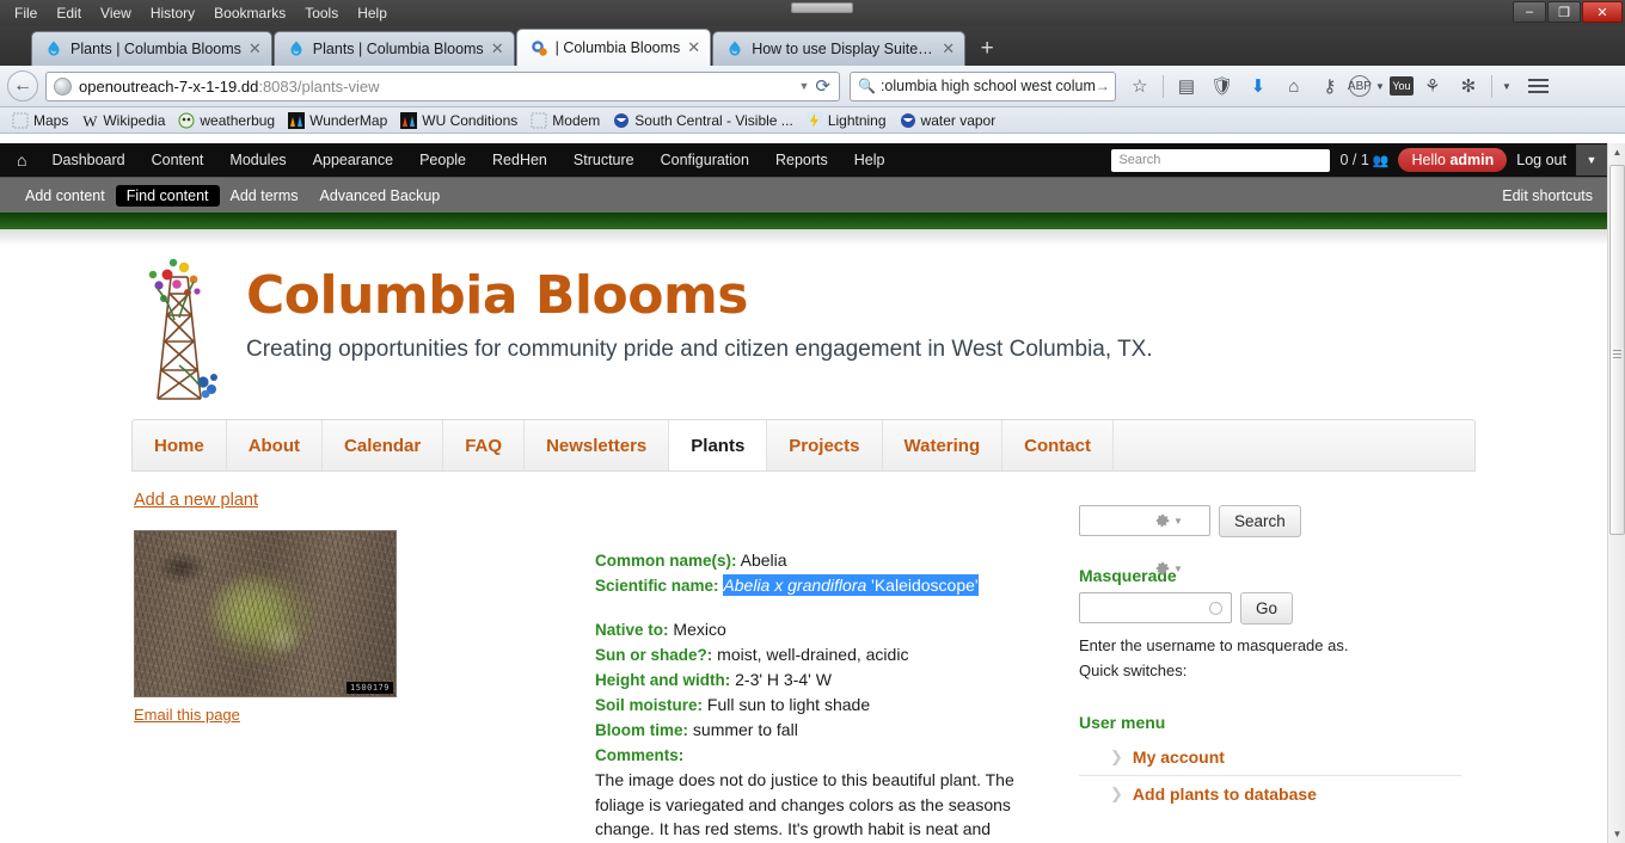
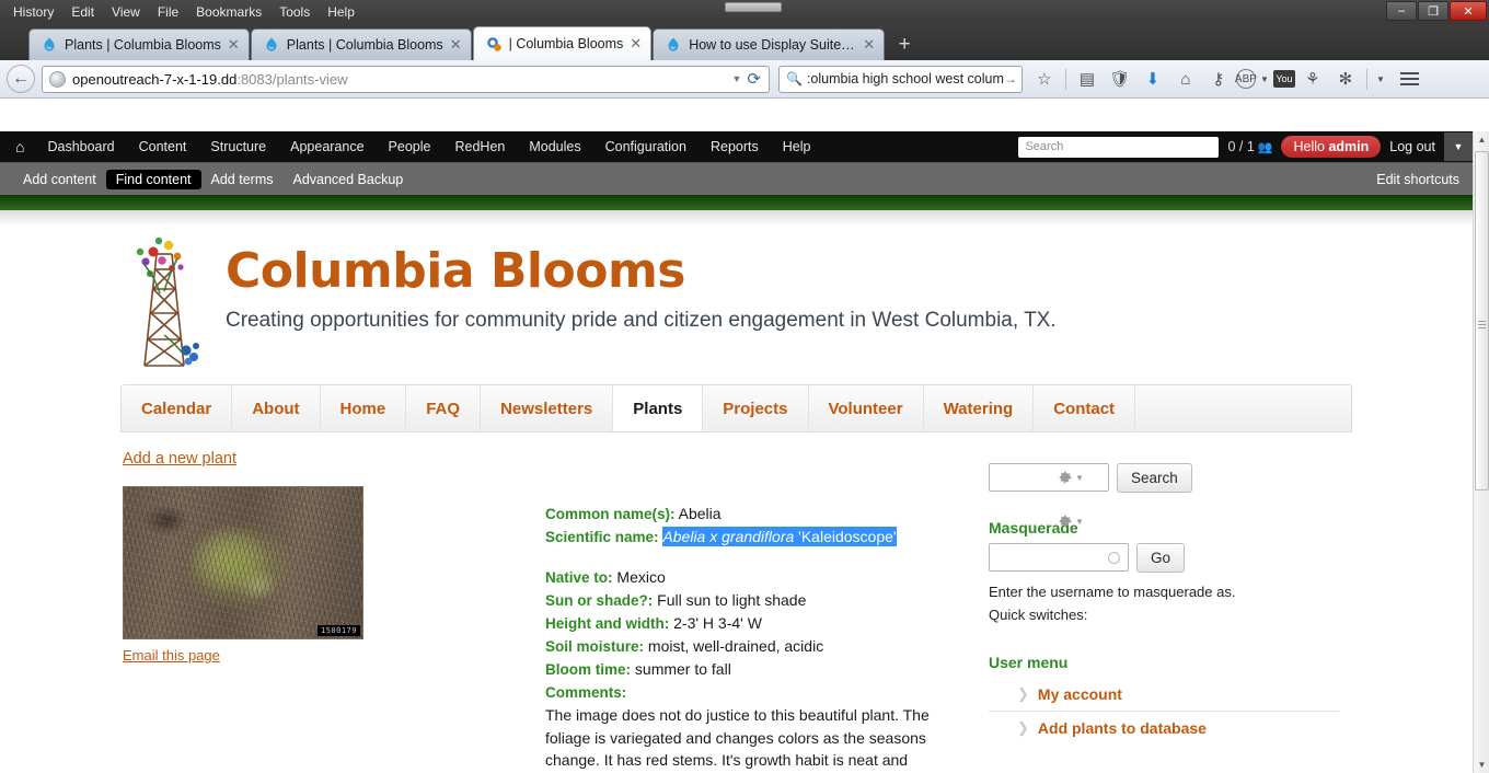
- File
+ History
  Edit
  View
- History
+ File
  Bookmarks
  Tools
  Help
  –
  ❐
  ✕
  Plants | Columbia Blooms
  ✕
  Plants | Columbia Blooms
  ✕
  | Columbia Blooms
  ✕
  How to use Display Suite t..
  ✕
  +
  ←
  openoutreach-7-x-1-19.dd:8083/plants-view
  ▼
  ⟳
  🔍
  :olumbia high school west colum
  →
  ☆
  ▤
  🛡
  ⬇
  ⌂
  ⚷
  ABP
  ▼
  You
  ⚘
  ✻
  ▼
- Maps
- W
- Wikipedia
- weatherbug
- WunderMap
- WU Conditions
- Modem
- South Central - Visible ...
- Lightning
- water vapor
  ⌂
  Dashboard
  Content
- Modules
+ Structure
  Appearance
  People
  RedHen
- Structure
+ Modules
  Configuration
  Reports
  Help
  Search
  0 / 1
  👥
  Hello admin
  Log out
  ▼
  Add content
  Find content
  Add terms
  Advanced Backup
  Edit shortcuts
  Columbia Blooms
  Creating opportunities for community pride and citizen engagement in West Columbia, TX.
- Home
+ Calendar
  About
- Calendar
+ Home
  FAQ
  Newsletters
  Plants
  Projects
+ Volunteer
  Watering
  Contact
  Add a new plant
  1500179
  Email this page
  Common name(s): Abelia
  Scientific name: Abelia x grandiflora 'Kaleidoscope'
  Native to: Mexico
- Sun or shade?: moist, well-drained, acidic
+ Sun or shade?: Full sun to light shade
  Height and width: 2-3' H 3-4' W
- Soil moisture: Full sun to light shade
+ Soil moisture: moist, well-drained, acidic
  Bloom time: summer to fall
  Comments:
  The image does not do justice to this beautiful plant. The
  foliage is variegated and changes colors as the seasons
  change. It has red stems. It's growth habit is neat and
  ▼
  ▼
  Search
  Masquerade
  Go
  Enter the username to masquerade as.
  Quick switches:
  User menu
  ❯
  My account
  ❯
  Add plants to database
  ▲
  ▼
